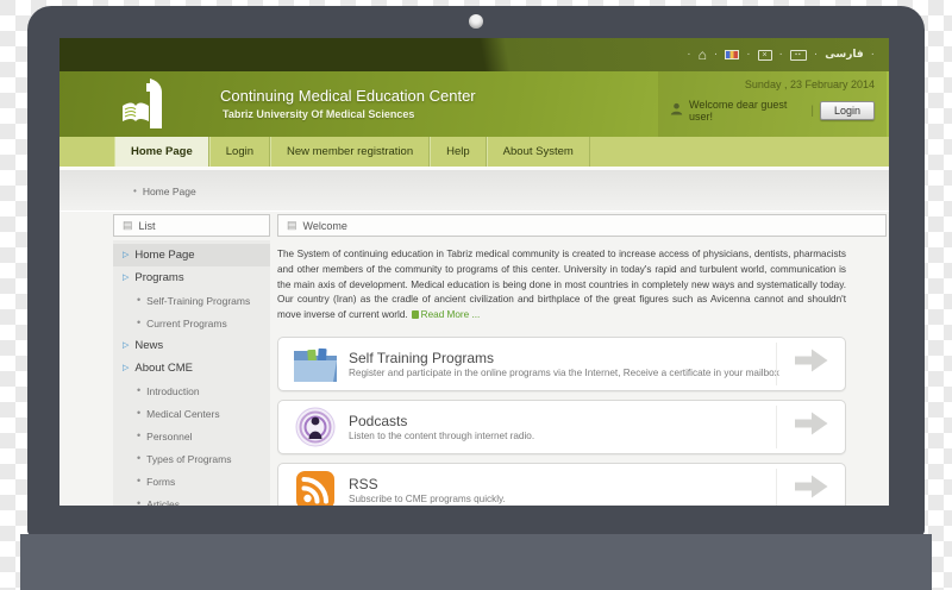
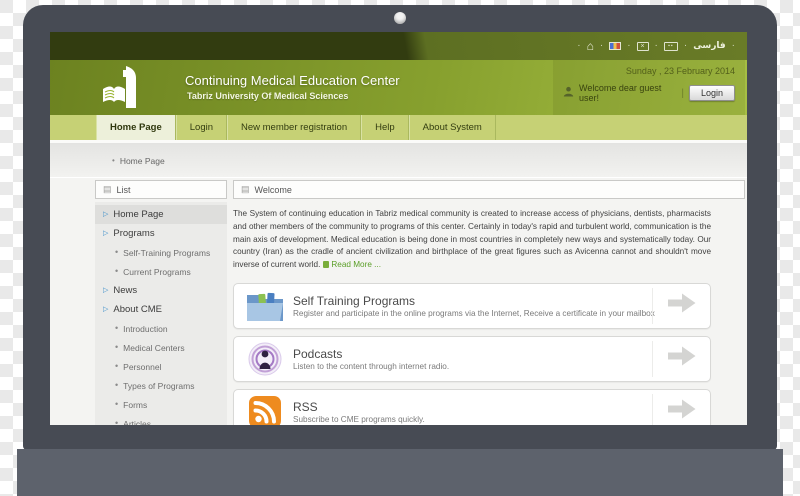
  ·
  ⌂
  ·
  ·
  ·
  ·
  فارسی
  ·
  Continuing Medical Education Center
  Tabriz University Of Medical Sciences
  Sunday , 23 February 2014
  Welcome dear guest user!
  |
  Login
  Home Page
  Login
  New member registration
  Help
  About System
  •
  Home Page
  ▤
  List
  Home Page
  Programs
  •
  Self-Training Programs
  •
  Current Programs
  News
  About CME
  •
  Introduction
  •
  Medical Centers
  •
  Personnel
  •
  Types of Programs
  •
  Forms
  •
  Articles
  ▤
  Welcome
- The System of continuing education in Tabriz medical community is created to increase access of physicians, dentists, pharmacists and other members of the community to programs of this center. University in today's rapid and turbulent world, communication is the main axis of development. Medical education is being done in most countries in completely new ways and systematically today. Our country (Iran) as the cradle of ancient civilization and birthplace of the great figures such as Avicenna cannot and shouldn't move inverse of current world. Read More ...
+ The System of continuing education in Tabriz medical community is created to increase access of physicians, dentists, pharmacists and other members of the community to programs of this center. Certainly in today's rapid and turbulent world, communication is the main axis of development. Medical education is being done in most countries in completely new ways and systematically today. Our country (Iran) as the cradle of ancient civilization and birthplace of the great figures such as Avicenna cannot and shouldn't move inverse of current world. Read More ...
  Self Training Programs
  Register and participate in the online programs via the Internet, Receive a certificate in your mailbox
  Podcasts
  Listen to the content through internet radio.
  RSS
  Subscribe to CME programs quickly.
